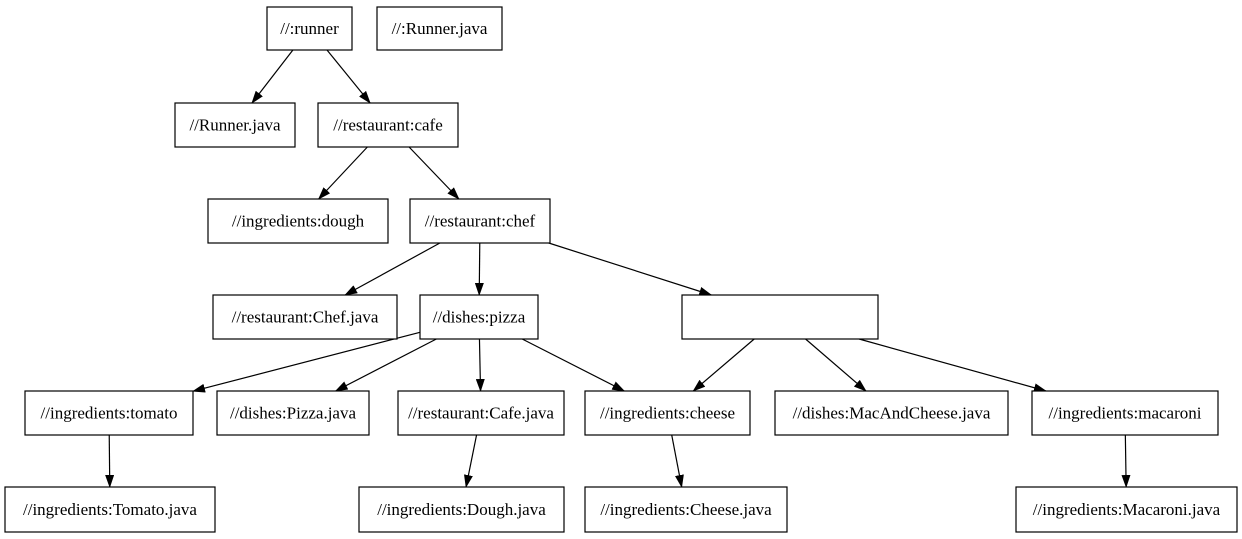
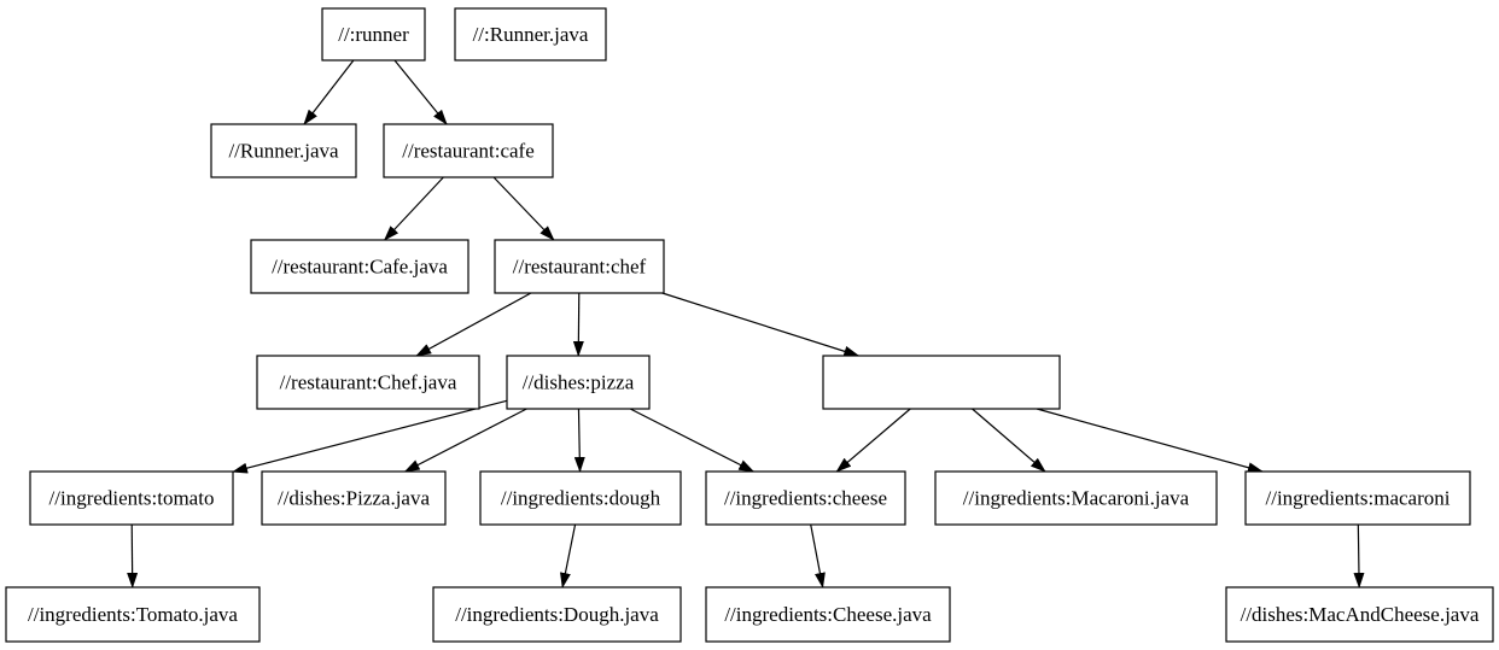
  //:runner
  //:Runner.java
  //Runner.java
  //restaurant:cafe
- //ingredients:dough
+ //restaurant:Cafe.java
  //restaurant:chef
  //restaurant:Chef.java
  //dishes:pizza
  //ingredients:tomato
  //dishes:Pizza.java
- //restaurant:Cafe.java
+ //ingredients:dough
  //ingredients:cheese
- //dishes:MacAndCheese.java
+ //ingredients:Macaroni.java
  //ingredients:macaroni
  //ingredients:Tomato.java
  //ingredients:Dough.java
  //ingredients:Cheese.java
- //ingredients:Macaroni.java
+ //dishes:MacAndCheese.java
